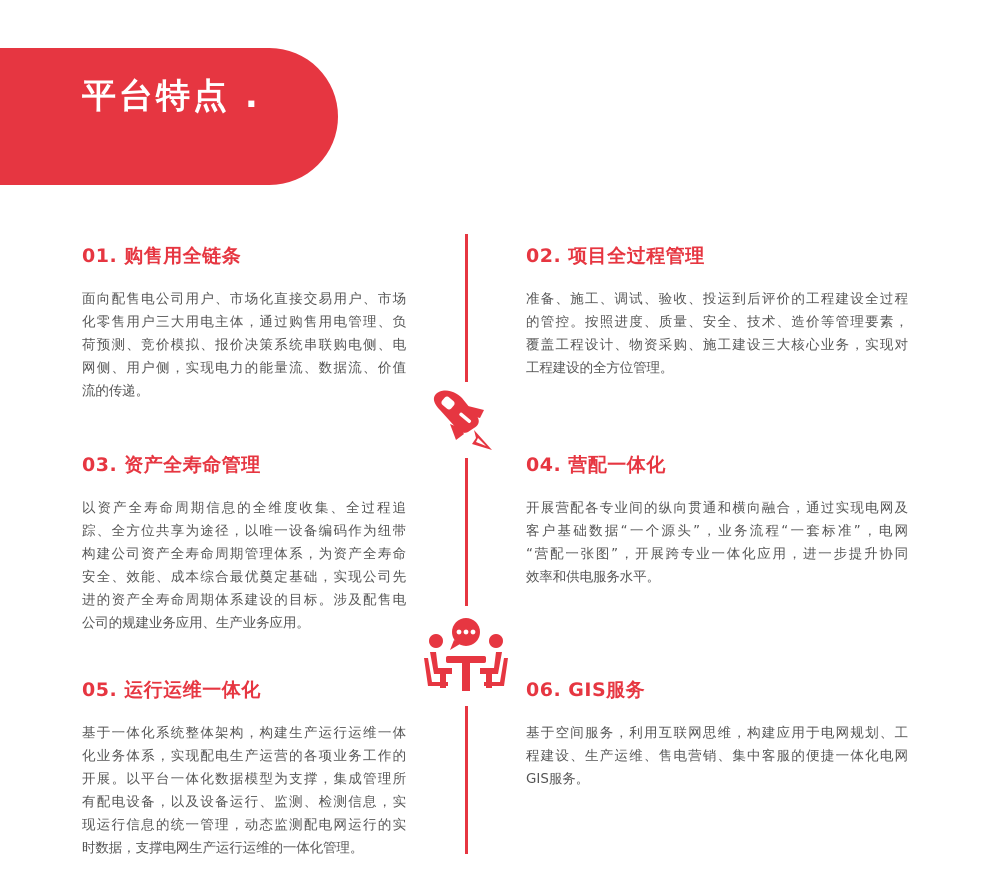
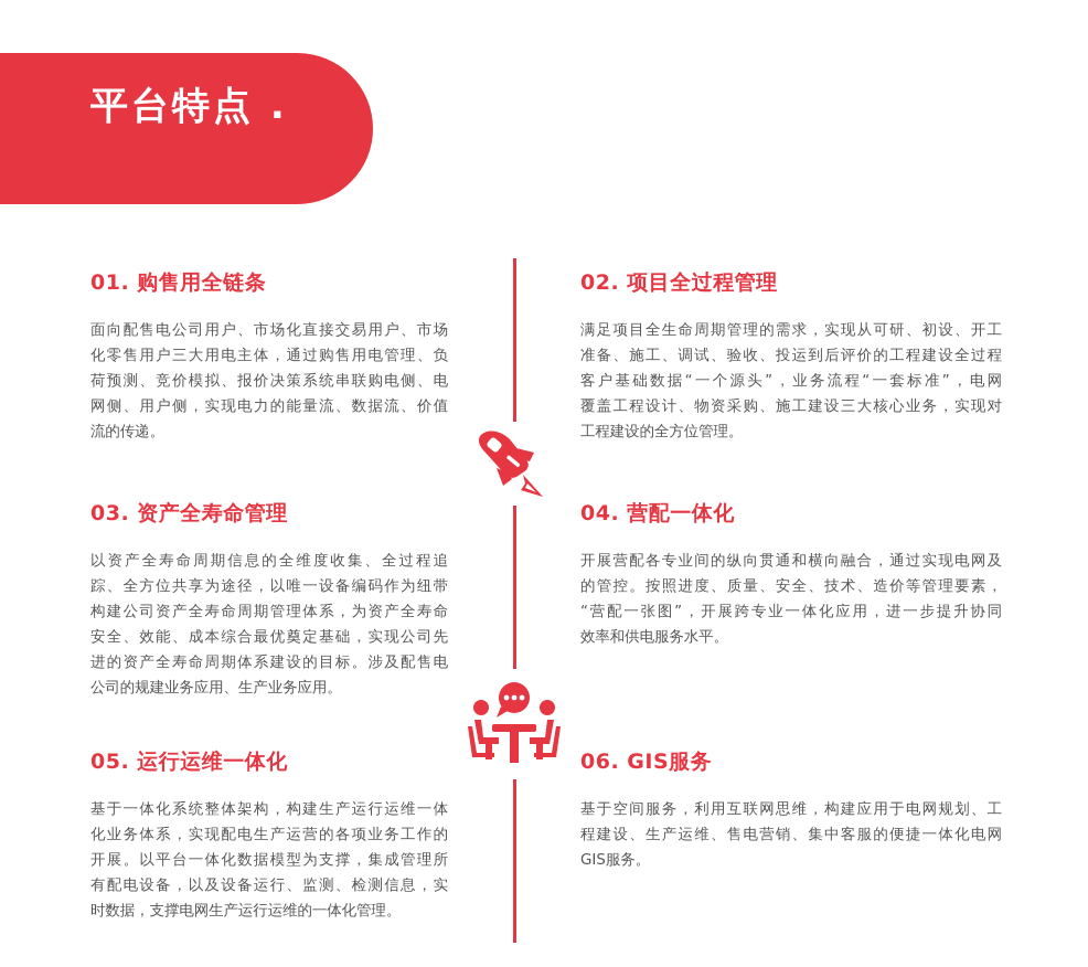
  平台特点 .
  01. 购售用全链条
  面向配售电公司用户、市场化直接交易用户、市场
  化零售用户三大用电主体，通过购售用电管理、负
  荷预测、竞价模拟、报价决策系统串联购电侧、电
  网侧、用户侧，实现电力的能量流、数据流、价值
  流的传递。
  02. 项目全过程管理
+ 满足项目全生命周期管理的需求，实现从可研、初设、开工
  准备、施工、调试、验收、投运到后评价的工程建设全过程
- 的管控。按照进度、质量、安全、技术、造价等管理要素，
+ 客户基础数据“一个源头”，业务流程“一套标准”，电网
  覆盖工程设计、物资采购、施工建设三大核心业务，实现对
  工程建设的全方位管理。
  03. 资产全寿命管理
  以资产全寿命周期信息的全维度收集、全过程追
  踪、全方位共享为途径，以唯一设备编码作为纽带
  构建公司资产全寿命周期管理体系，为资产全寿命
  安全、效能、成本综合最优奠定基础，实现公司先
  进的资产全寿命周期体系建设的目标。涉及配售电
  公司的规建业务应用、生产业务应用。
  04. 营配一体化
  开展营配各专业间的纵向贯通和横向融合，通过实现电网及
- 客户基础数据“一个源头”，业务流程“一套标准”，电网
+ 的管控。按照进度、质量、安全、技术、造价等管理要素，
  “营配一张图”，开展跨专业一体化应用，进一步提升协同
  效率和供电服务水平。
  05. 运行运维一体化
  基于一体化系统整体架构，构建生产运行运维一体
  化业务体系，实现配电生产运营的各项业务工作的
  开展。以平台一体化数据模型为支撑，集成管理所
  有配电设备，以及设备运行、监测、检测信息，实
- 现运行信息的统一管理，动态监测配电网运行的实
  时数据，支撑电网生产运行运维的一体化管理。
  06. GIS服务
  基于空间服务，利用互联网思维，构建应用于电网规划、工
  程建设、生产运维、售电营销、集中客服的便捷一体化电网
  GIS服务。
